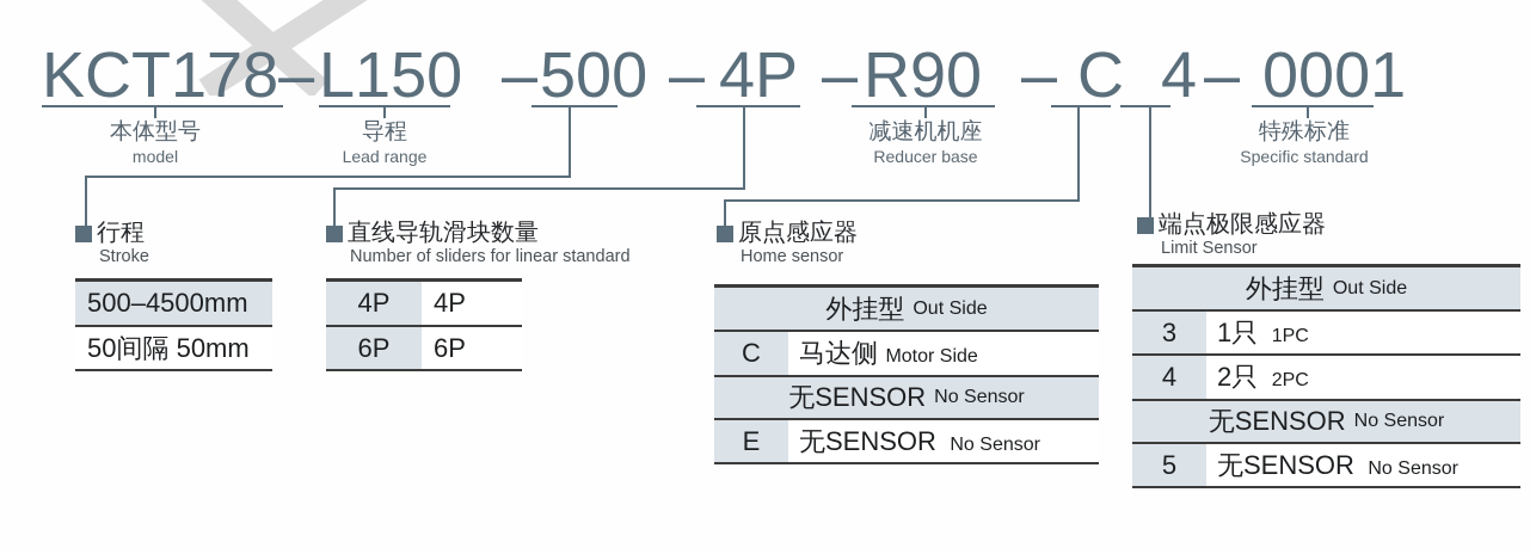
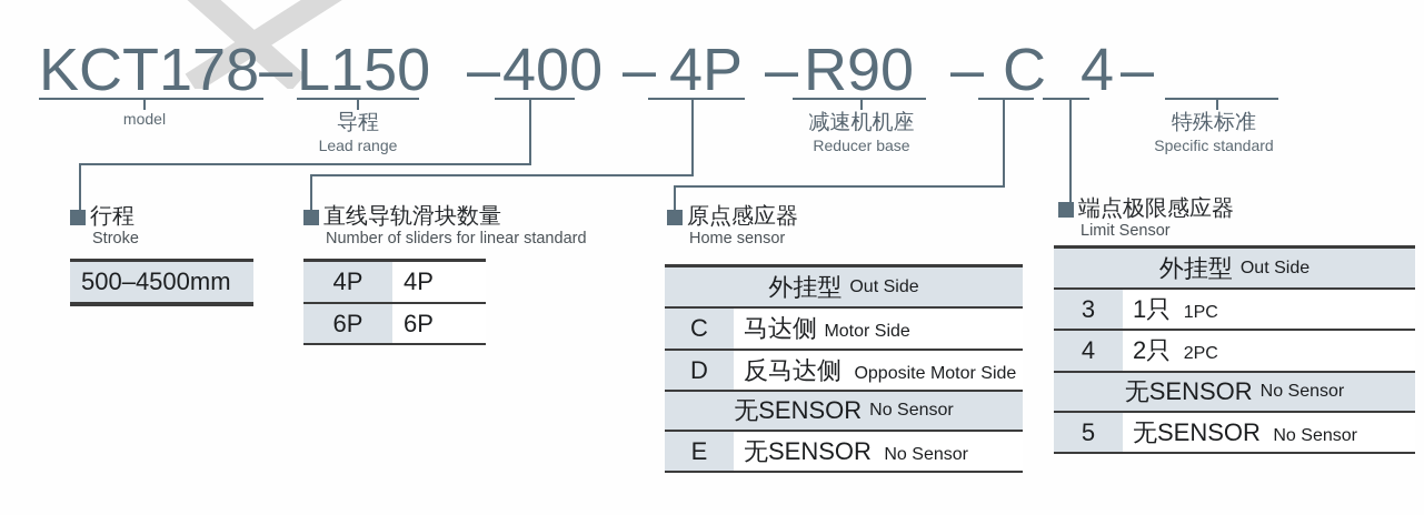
  KCT178–
  L150
  –
- 500
+ 400
  –
  4P
  –
  R90
  –
  C
  4
  –
- 0001
- 本体型号
  model
  导程
  Lead range
  减速机机座
  Reducer base
  特殊标准
  Specific standard
  行程
  Stroke
  直线导轨滑块数量
  Number of sliders for linear standard
  原点感应器
  Home sensor
  端点极限感应器
  Limit Sensor
  500–4500mm
- 50间隔 50mm
  4P
  4P
  6P
  6P
  外挂型
  Out Side
  C
  马达侧 Motor Side
+ D
+ 反马达侧 Opposite Motor Side
  无SENSOR
  No Sensor
  E
  无SENSOR No Sensor
  外挂型
  Out Side
  3
  1只 1PC
  4
  2只 2PC
  无SENSOR
  No Sensor
  5
  无SENSOR No Sensor
